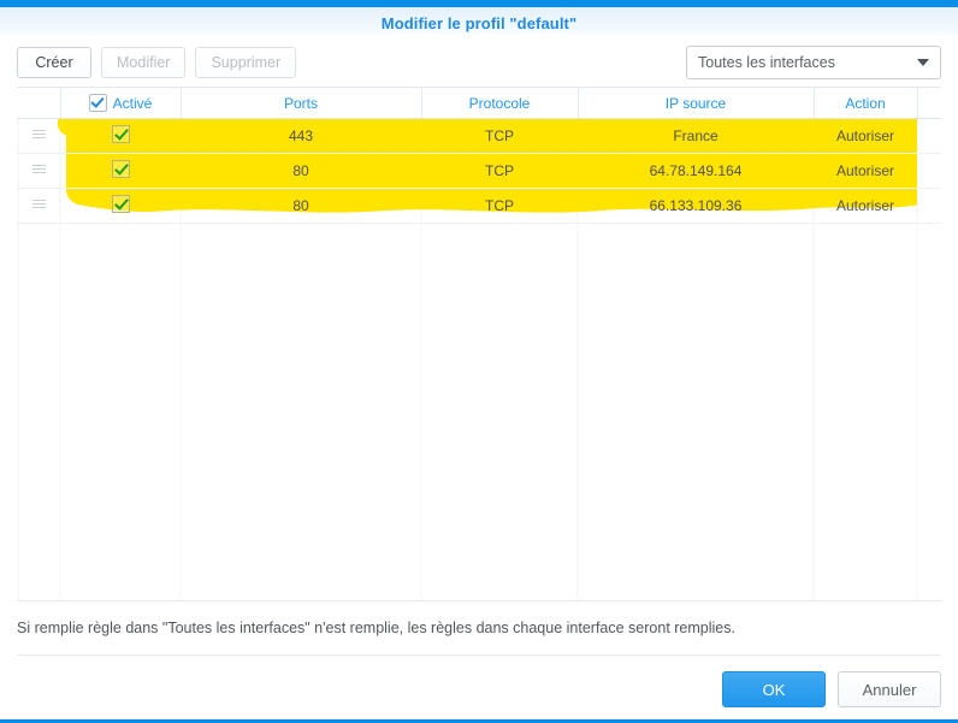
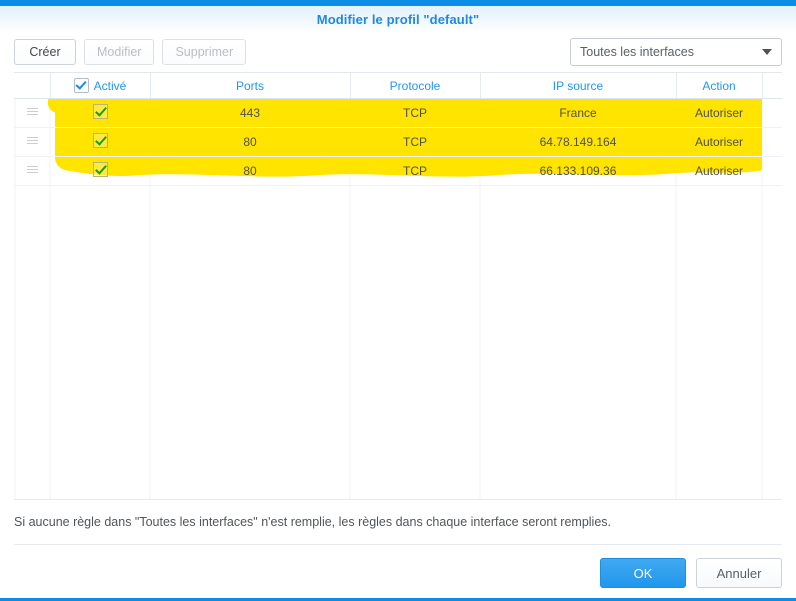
  Modifier le profil "default"
  Créer
  Modifier
  Supprimer
  Toutes les interfaces
  	Activé	Ports	Protocole	IP source	Action
  		443	TCP	France	Autoriser
  		80	TCP	64.78.149.164	Autoriser
  		80	TCP	66.133.109.36	Autoriser
- Si remplie règle dans "Toutes les interfaces" n'est remplie, les règles dans chaque interface seront remplies.
+ Si aucune règle dans "Toutes les interfaces" n'est remplie, les règles dans chaque interface seront remplies.
  OK
  Annuler
